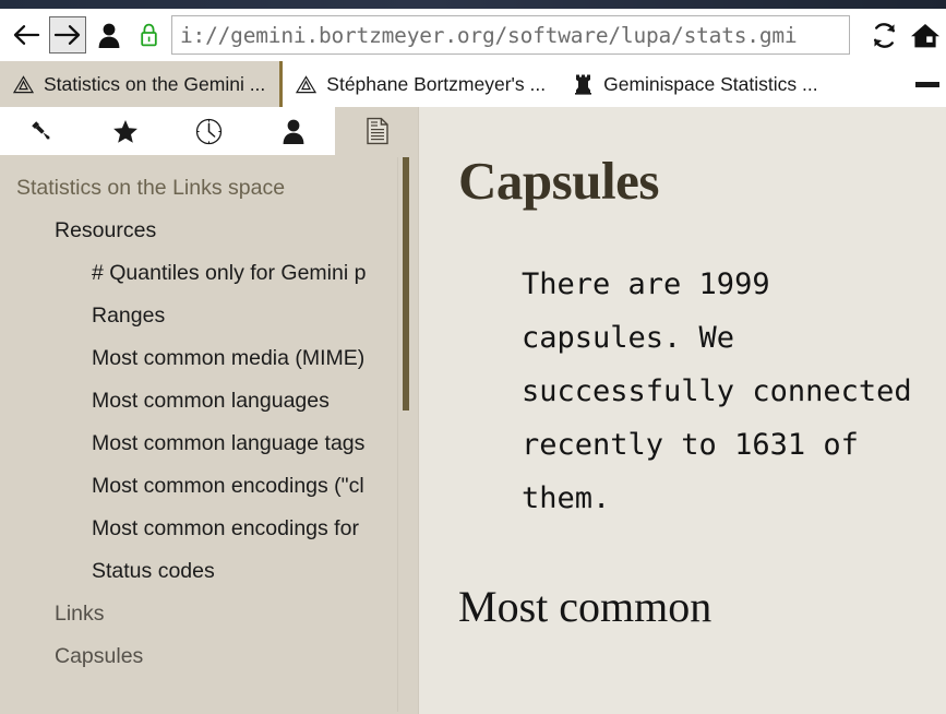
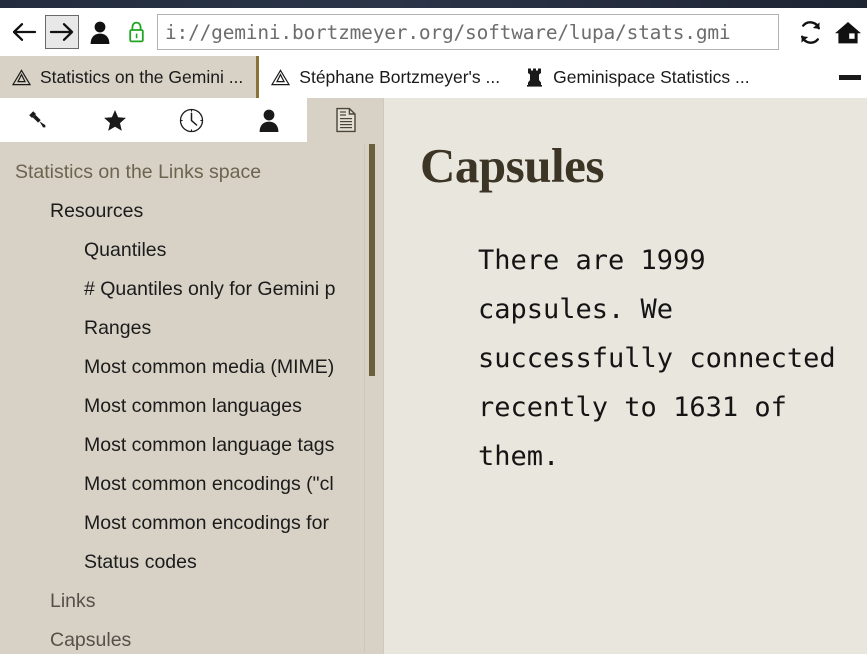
  i://gemini.bortzmeyer.org/software/lupa/stats.gmi
  Statistics on the Gemini ...
  Stéphane Bortzmeyer's ...
  Geminispace Statistics ...
  Statistics on the Links space
  Resources
+ Quantiles
  # Quantiles only for Gemini p
  Ranges
  Most common media (MIME)
  Most common languages
  Most common language tags
  Most common encodings ("cl
  Most common encodings for
  Status codes
  Links
  Capsules
  Capsules
  There are 1999 capsules. We successfully connected recently to 1631 of them.
- Most common
